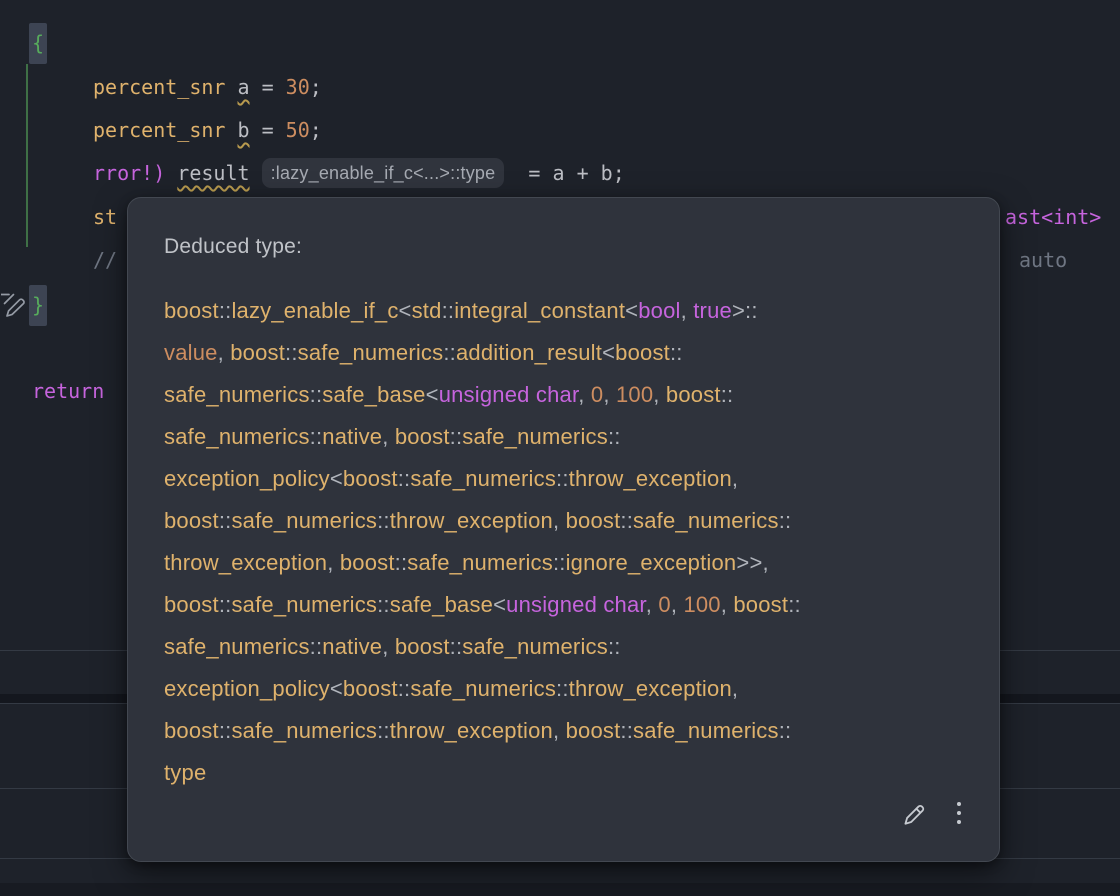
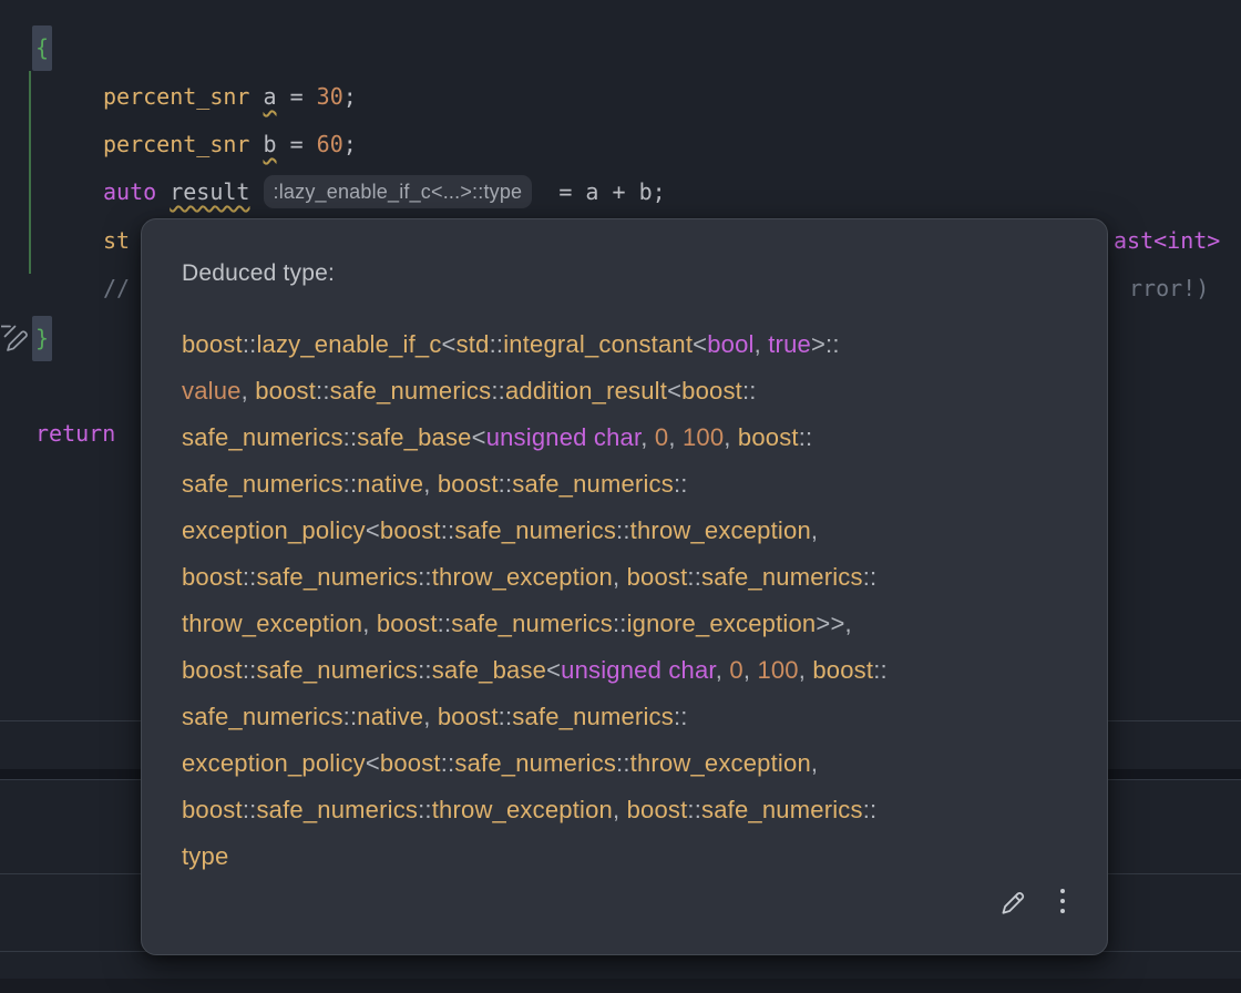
  {
  percent_snr a = 30;
- percent_snr b = 50;
+ percent_snr b = 60;
- rror!) result :lazy_enable_if_c<...>::type = a + b;
+ auto result :lazy_enable_if_c<...>::type = a + b;
  st
  ast<int>
  //
- auto
+ rror!)
  }
  return
  Deduced type:
  boost::lazy_enable_if_c<std::integral_constant<bool, true>::
  value, boost::safe_numerics::addition_result<boost::
  safe_numerics::safe_base<unsigned char, 0, 100, boost::
  safe_numerics::native, boost::safe_numerics::
  exception_policy<boost::safe_numerics::throw_exception,
  boost::safe_numerics::throw_exception, boost::safe_numerics::
  throw_exception, boost::safe_numerics::ignore_exception>>,
  boost::safe_numerics::safe_base<unsigned char, 0, 100, boost::
  safe_numerics::native, boost::safe_numerics::
  exception_policy<boost::safe_numerics::throw_exception,
  boost::safe_numerics::throw_exception, boost::safe_numerics::
  type
